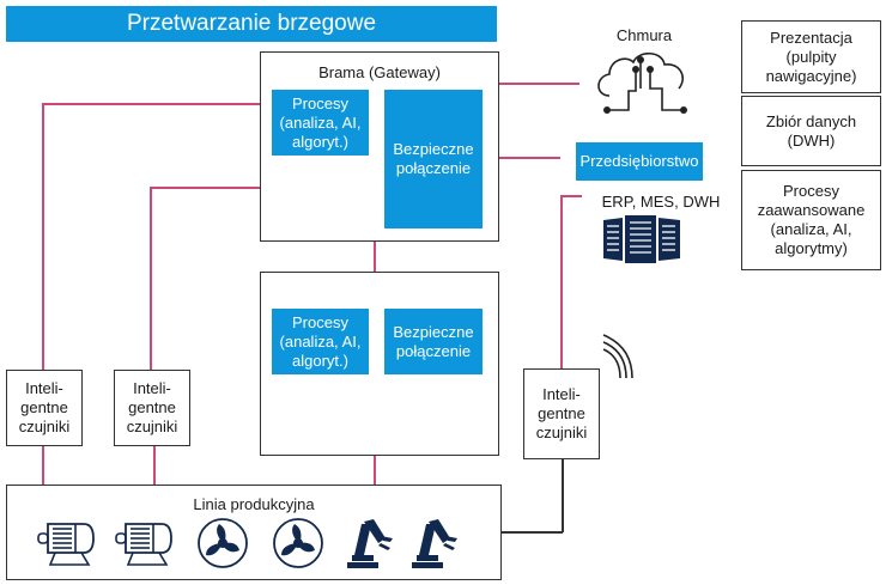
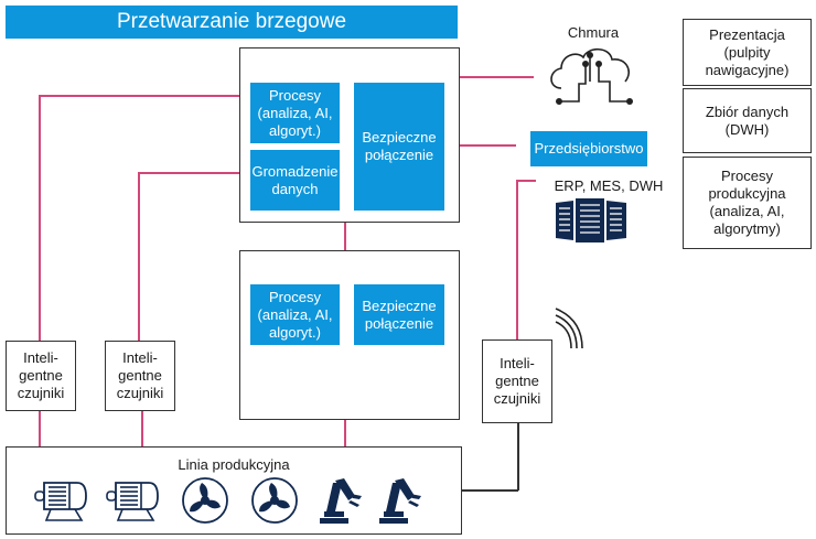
  Przetwarzanie brzegowe
- Brama (Gateway)
  Procesy (analiza, AI, algoryt.)
+ Gromadzenie danych
  Bezpieczne połączenie
  Procesy (analiza, AI, algoryt.)
  Bezpieczne połączenie
  Inteli- gentne czujniki
  Inteli- gentne czujniki
  Inteli- gentne czujniki
  Chmura
  Przedsiębiorstwo
  ERP, MES, DWH
  Prezentacja (pulpity nawigacyjne)
  Zbiór danych (DWH)
- Procesy zaawansowane (analiza, AI, algorytmy)
+ Procesy produkcyjna (analiza, AI, algorytmy)
  Linia produkcyjna
